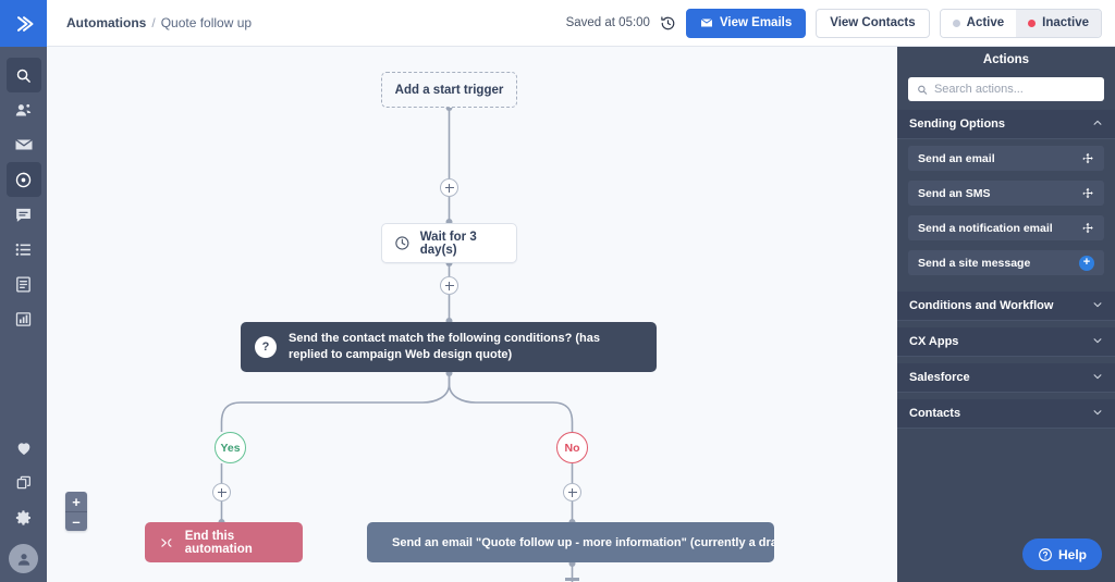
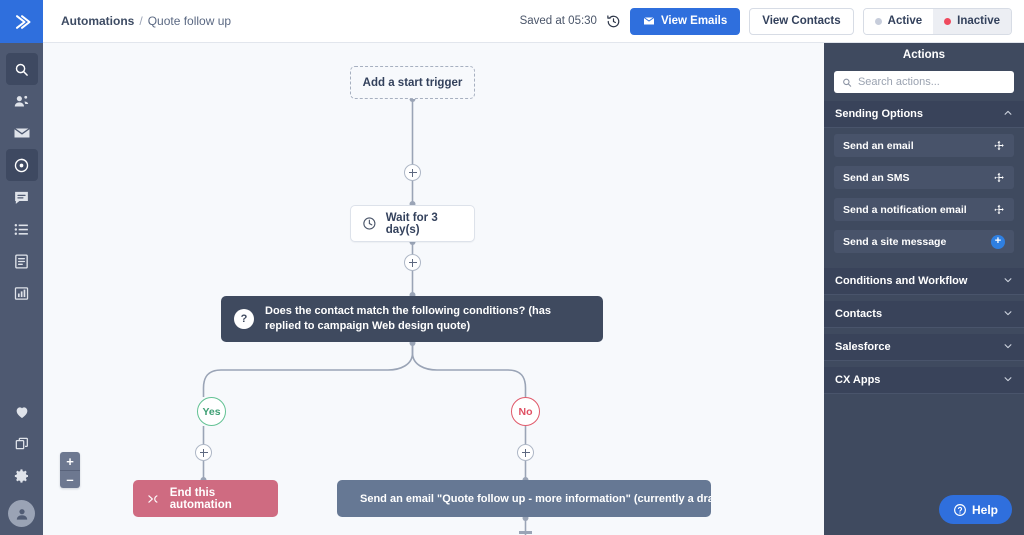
  Automations
  /
  Quote follow up
- Saved at 05:00
+ Saved at 05:30
  View Emails
  View Contacts
  Active
  Inactive
  Add a start trigger
  Wait for 3 day(s)
  ?
- Send the contact match the following conditions? (has replied to campaign Web design quote)
+ Does the contact match the following conditions? (has replied to campaign Web design quote)
  Yes
  No
  End this automation
  Send an email "Quote follow up - more information" (currently a dra
  +
  –
  Actions
  Search actions...
  Sending Options
  Send an email
  Send an SMS
  Send a notification email
  Send a site message
  +
  Conditions and Workflow
- CX Apps
+ Contacts
  Salesforce
- Contacts
+ CX Apps
  Help
